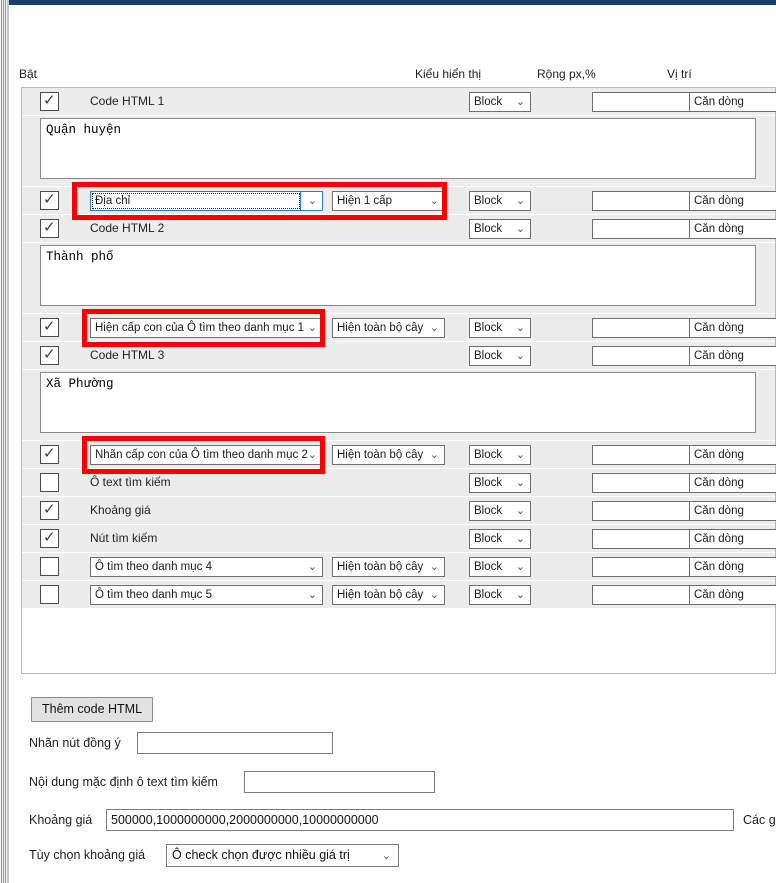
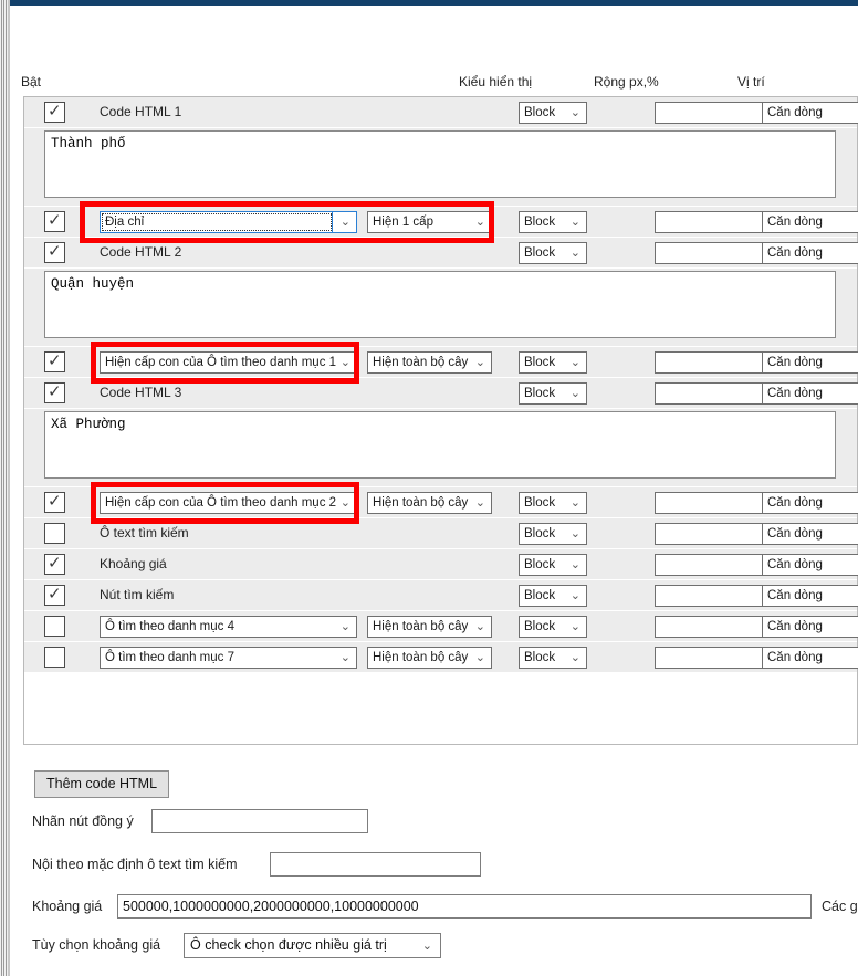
  Bật
  Kiểu hiển thị
  Rộng px,%
  Vị trí
  ✓
  Code HTML 1
  Block
  ⌄
  Căn dòng
- Quận huyện
+ Thành phố
  ✓
  Địa chỉ
  ⌄
  Hiện 1 cấp
  ⌄
  Block
  ⌄
  Căn dòng
  ✓
  Code HTML 2
  Block
  ⌄
  Căn dòng
- Thành phố
+ Quận huyện
  ✓
  Hiện cấp con của Ô tìm theo danh mục 1
  ⌄
  Hiện toàn bộ cây
  ⌄
  Block
  ⌄
  Căn dòng
  ✓
  Code HTML 3
  Block
  ⌄
  Căn dòng
  Xã Phường
  ✓
- Nhãn cấp con của Ô tìm theo danh mục 2
+ Hiện cấp con của Ô tìm theo danh mục 2
  ⌄
  Hiện toàn bộ cây
  ⌄
  Block
  ⌄
  Căn dòng
  Ô text tìm kiếm
  Block
  ⌄
  Căn dòng
  ✓
  Khoảng giá
  Block
  ⌄
  Căn dòng
  ✓
  Nút tìm kiếm
  Block
  ⌄
  Căn dòng
  Ô tìm theo danh mục 4
  ⌄
  Hiện toàn bộ cây
  ⌄
  Block
  ⌄
  Căn dòng
- Ô tìm theo danh mục 5
+ Ô tìm theo danh mục 7
  ⌄
  Hiện toàn bộ cây
  ⌄
  Block
  ⌄
  Căn dòng
  Thêm code HTML
  Nhãn nút đồng ý
- Nội dung mặc định ô text tìm kiếm
+ Nội theo mặc định ô text tìm kiếm
  Khoảng giá
  500000,1000000000,2000000000,10000000000
  Tùy chọn khoảng giá
  Ô check chọn được nhiều giá trị
  ⌄
